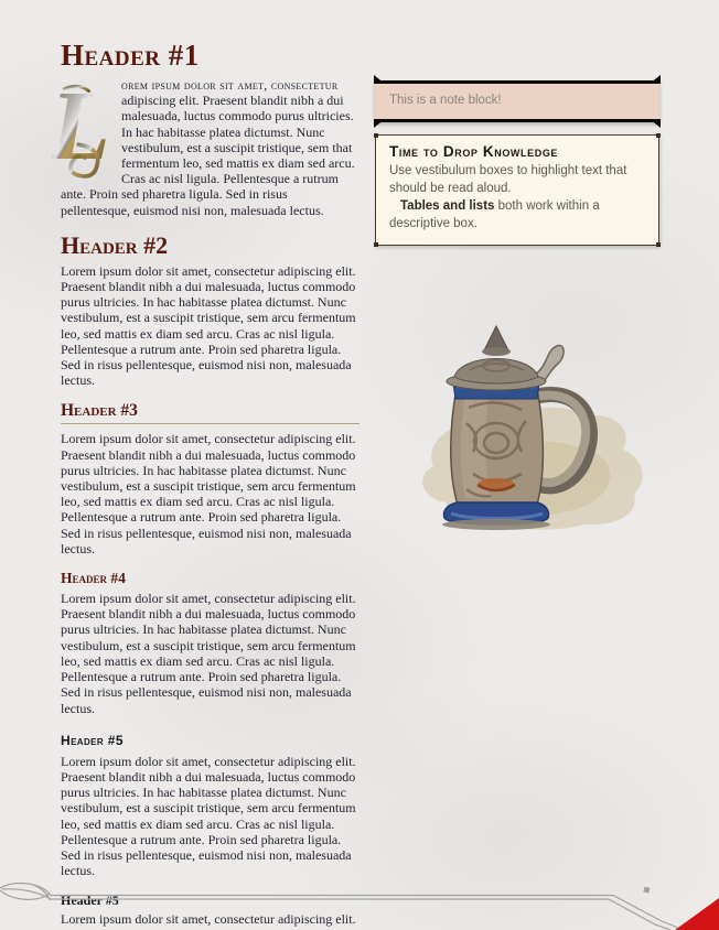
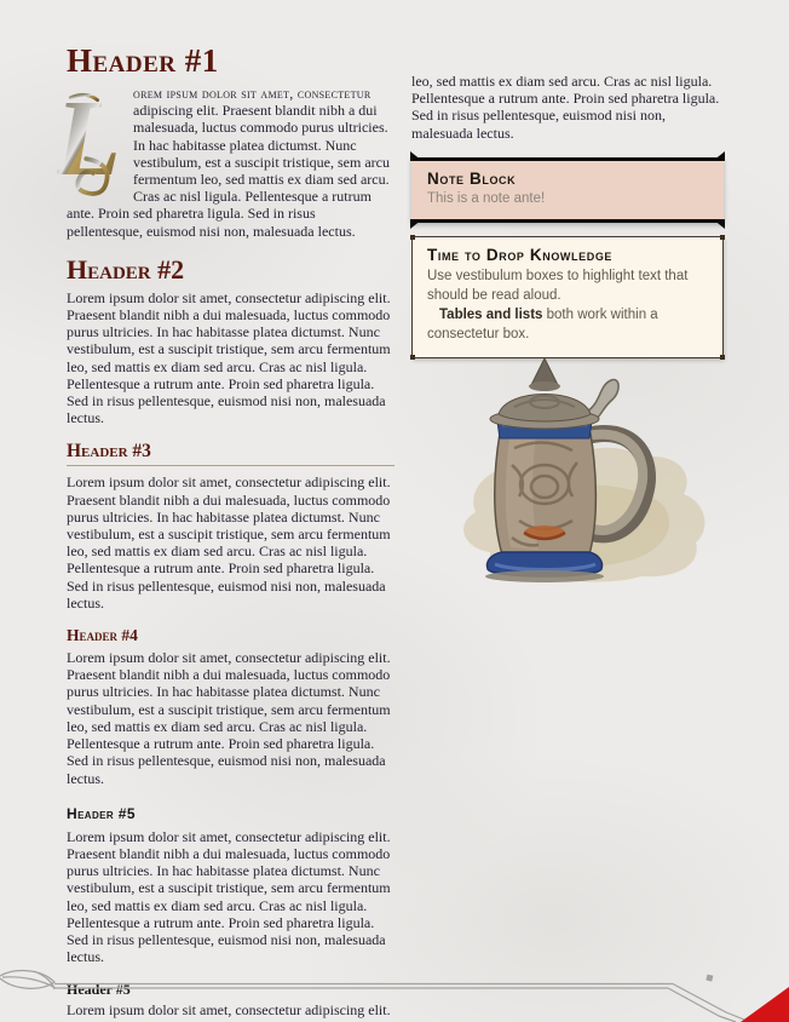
  Header #1
  L
- orem ipsum dolor sit amet, consectetur adipiscing elit. Praesent blandit nibh a dui malesuada, luctus commodo purus ultricies. In hac habitasse platea dictumst. Nunc vestibulum, est a suscipit tristique, sem that fermentum leo, sed mattis ex diam sed arcu. Cras ac nisl ligula. Pellentesque a rutrum ante. Proin sed pharetra ligula. Sed in risus pellentesque, euismod nisi non, malesuada lectus.
+ orem ipsum dolor sit amet, consectetur adipiscing elit. Praesent blandit nibh a dui malesuada, luctus commodo purus ultricies. In hac habitasse platea dictumst. Nunc vestibulum, est a suscipit tristique, sem arcu fermentum leo, sed mattis ex diam sed arcu. Cras ac nisl ligula. Pellentesque a rutrum ante. Proin sed pharetra ligula. Sed in risus pellentesque, euismod nisi non, malesuada lectus.
  Header #2
  Lorem ipsum dolor sit amet, consectetur adipiscing elit. Praesent blandit nibh a dui malesuada, luctus commodo purus ultricies. In hac habitasse platea dictumst. Nunc vestibulum, est a suscipit tristique, sem arcu fermentum leo, sed mattis ex diam sed arcu. Cras ac nisl ligula. Pellentesque a rutrum ante. Proin sed pharetra ligula. Sed in risus pellentesque, euismod nisi non, malesuada lectus.
  Header #3
  Lorem ipsum dolor sit amet, consectetur adipiscing elit. Praesent blandit nibh a dui malesuada, luctus commodo purus ultricies. In hac habitasse platea dictumst. Nunc vestibulum, est a suscipit tristique, sem arcu fermentum leo, sed mattis ex diam sed arcu. Cras ac nisl ligula. Pellentesque a rutrum ante. Proin sed pharetra ligula. Sed in risus pellentesque, euismod nisi non, malesuada lectus.
  Header #4
  Lorem ipsum dolor sit amet, consectetur adipiscing elit. Praesent blandit nibh a dui malesuada, luctus commodo purus ultricies. In hac habitasse platea dictumst. Nunc vestibulum, est a suscipit tristique, sem arcu fermentum leo, sed mattis ex diam sed arcu. Cras ac nisl ligula. Pellentesque a rutrum ante. Proin sed pharetra ligula. Sed in risus pellentesque, euismod nisi non, malesuada lectus.
  Header #5
  Lorem ipsum dolor sit amet, consectetur adipiscing elit. Praesent blandit nibh a dui malesuada, luctus commodo purus ultricies. In hac habitasse platea dictumst. Nunc vestibulum, est a suscipit tristique, sem arcu fermentum leo, sed mattis ex diam sed arcu. Cras ac nisl ligula. Pellentesque a rutrum ante. Proin sed pharetra ligula. Sed in risus pellentesque, euismod nisi non, malesuada lectus.
  Header #5
+ leo, sed mattis ex diam sed arcu. Cras ac nisl ligula. Pellentesque a rutrum ante. Proin sed pharetra ligula. Sed in risus pellentesque, euismod nisi non, malesuada lectus.
+ Note Block
- This is a note block!
+ This is a note ante!
  Time to Drop Knowledge
  Use vestibulum boxes to highlight text that should be read aloud.
- Tables and lists both work within a descriptive box.
+ Tables and lists both work within a consectetur box.
